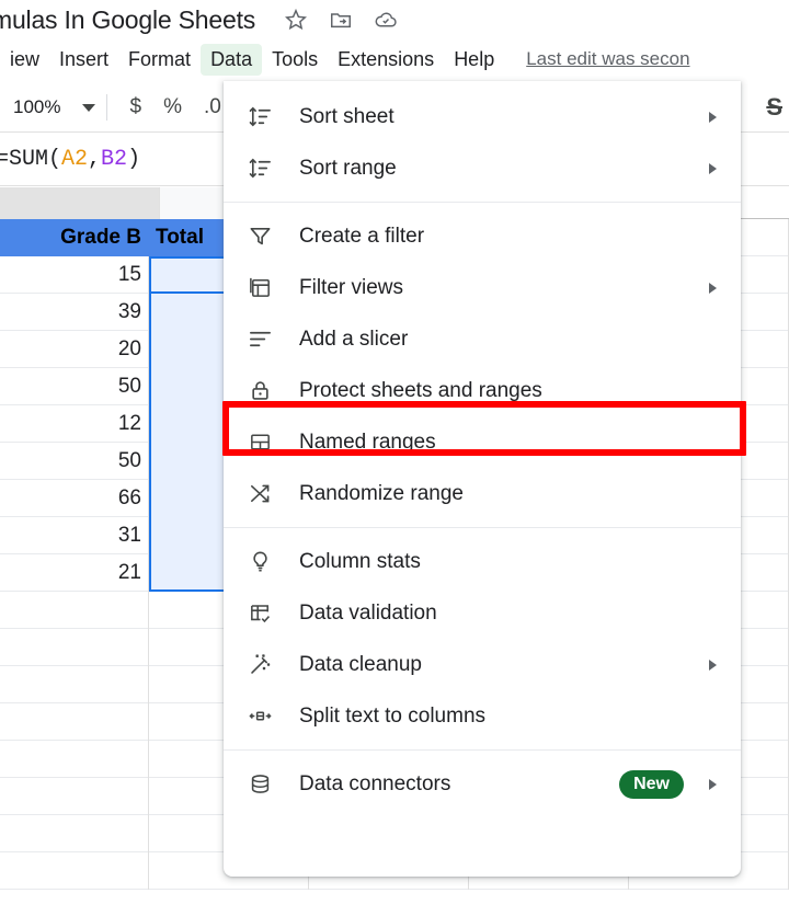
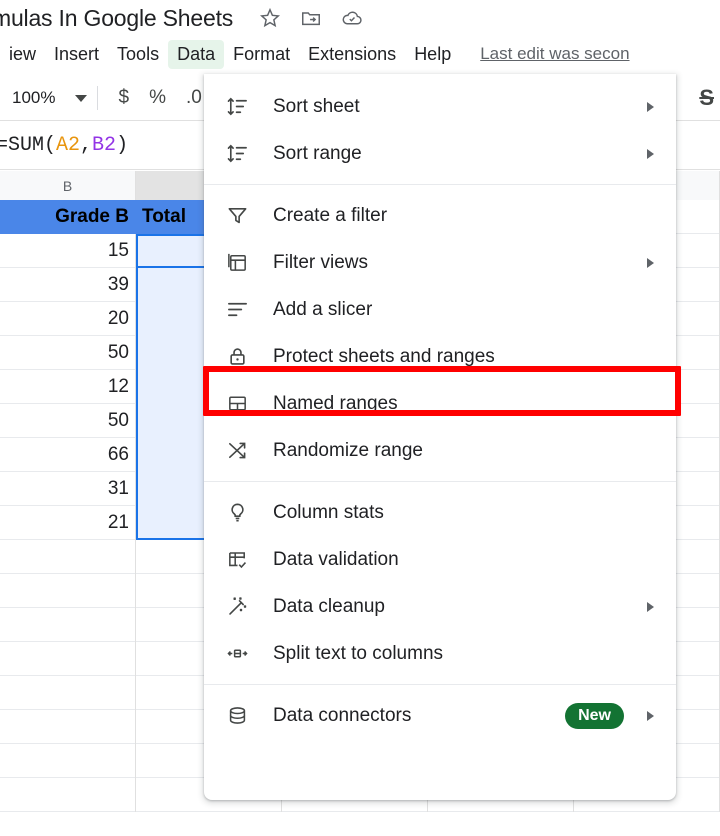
  mulas In Google Sheets
  iew
  Insert
- Format
+ Tools
  Data
- Tools
+ Format
  Extensions
  Help
  Last edit was secon
  100%
  $
  %
  .0
  S
  =SUM(A2,B2)
+ B
  Grade B
  Total
  15
  39
  20
  50
  12
  50
  66
  31
  21
  Sort sheet
  Sort range
  Create a filter
  Filter views
  Add a slicer
  Protect sheets and ranges
  Named ranges
  Randomize range
  Column stats
  Data validation
  Data cleanup
  Split text to columns
  Data connectors
  New
